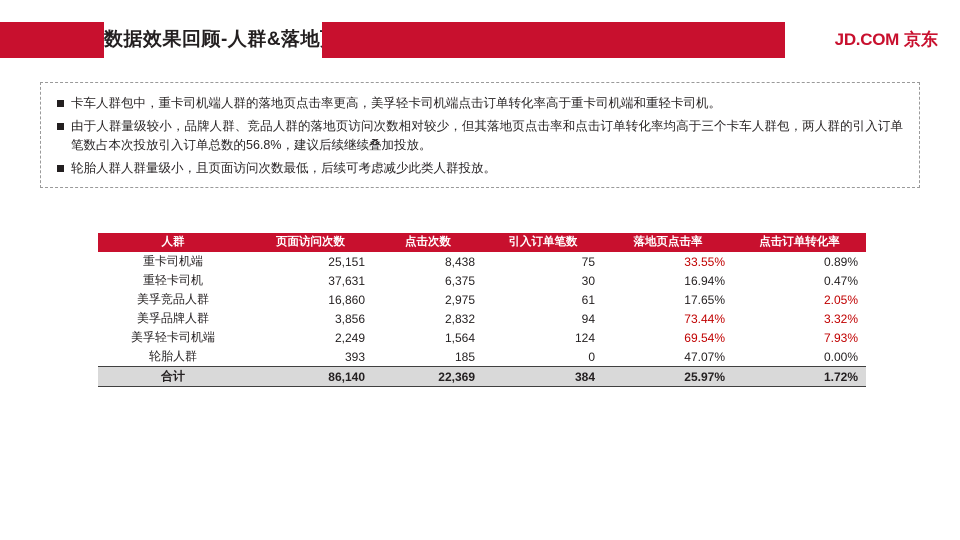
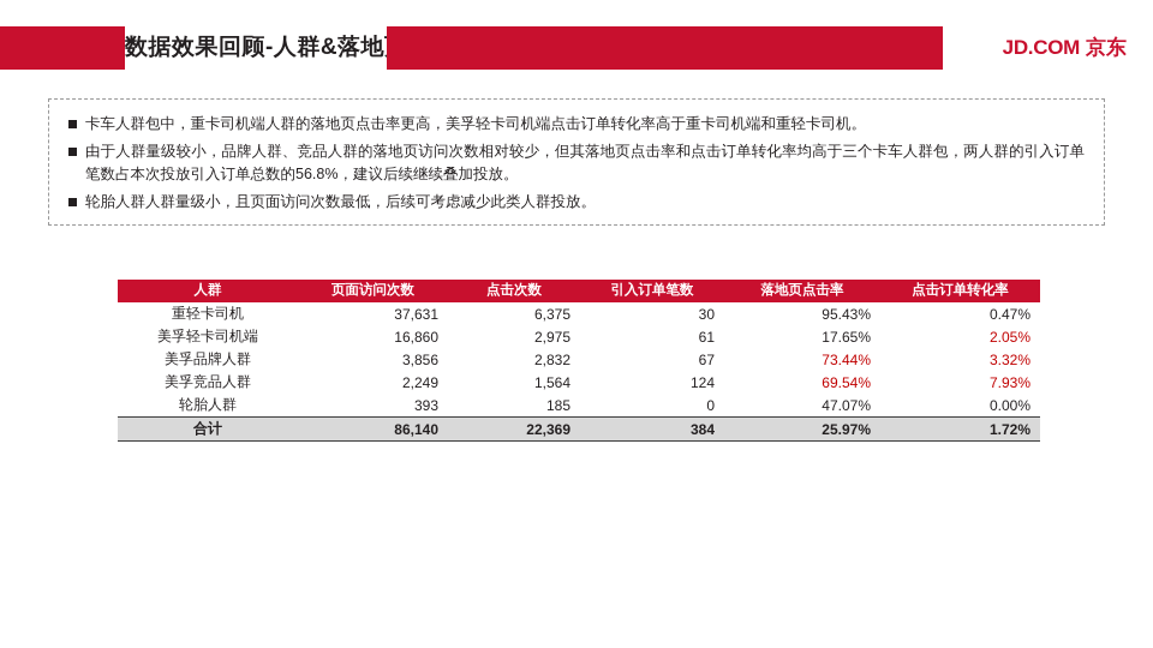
  数据效果回顾-人群&落地
  JD.COM 京东
  卡车人群包中，重卡司机端人群的落地页点击率更高，美孚轻卡司机端点击订单转化率高于重卡司机端和重轻卡司机。
  由于人群量级较小，品牌人群、竞品人群的落地页访问次数相对较少，但其落地页点击率和点击订单转化率均高于三个卡车人群包，两人群的引入订单笔数占本次投放引入订单总数的56.8%，建议后续继续叠加投放。
  轮胎人群人群量级小，且页面访问次数最低，后续可考虑减少此类人群投放。
  人群	页面访问次数	点击次数	引入订单笔数	落地页点击率	点击订单转化率
- 重卡司机端	25,151	8,438	75	33.55%	0.89%
- 重轻卡司机	37,631	6,375	30	16.94%	0.47%
+ 重轻卡司机	37,631	6,375	30	95.43%	0.47%
- 美孚竞品人群	16,860	2,975	61	17.65%	2.05%
+ 美孚轻卡司机端	16,860	2,975	61	17.65%	2.05%
- 美孚品牌人群	3,856	2,832	94	73.44%	3.32%
+ 美孚品牌人群	3,856	2,832	67	73.44%	3.32%
- 美孚轻卡司机端	2,249	1,564	124	69.54%	7.93%
+ 美孚竞品人群	2,249	1,564	124	69.54%	7.93%
  轮胎人群	393	185	0	47.07%	0.00%
  合计	86,140	22,369	384	25.97%	1.72%
